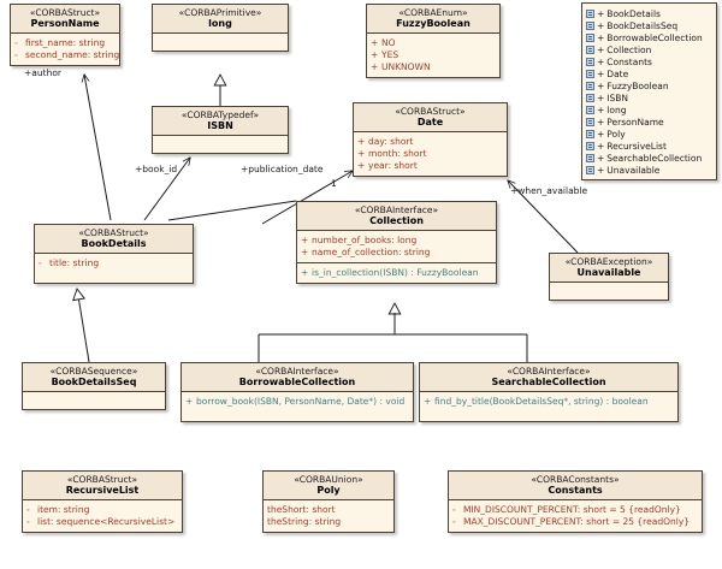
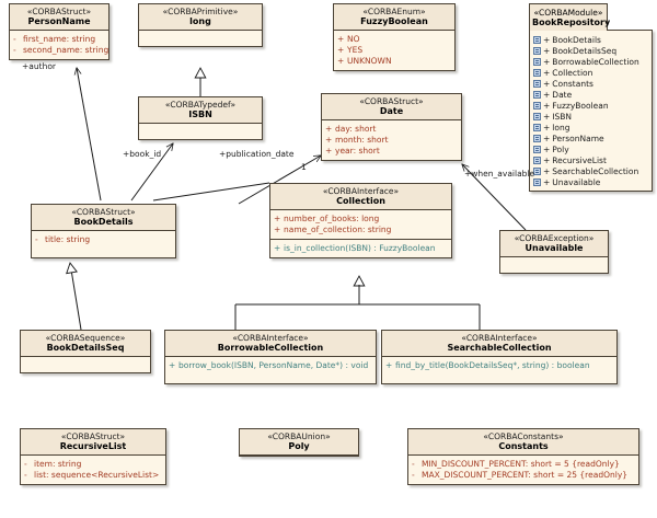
  +author
  +book_id
  +publication_date
  1
  +when_available
  «CORBAStruct»
  PersonName
  -
  first_name: string
  -
  second_name: string
  «CORBAPrimitive»
  long
  «CORBAEnum»
  FuzzyBoolean
  +
  NO
  +
  YES
  +
  UNKNOWN
+ «CORBAModule»
+ BookRepository
  +
  BookDetails
  +
  BookDetailsSeq
  +
  BorrowableCollection
  +
  Collection
  +
  Constants
  +
  Date
  +
  FuzzyBoolean
  +
  ISBN
  +
  long
  +
  PersonName
  +
  Poly
  +
  RecursiveList
  +
  SearchableCollection
  +
  Unavailable
  «CORBATypedef»
  ISBN
  «CORBAStruct»
  Date
  +
  day: short
  +
  month: short
  +
  year: short
  «CORBAStruct»
  BookDetails
  -
  title: string
  «CORBAInterface»
  Collection
  +
  number_of_books: long
  +
  name_of_collection: string
  +
  is_in_collection(ISBN) : FuzzyBoolean
  «CORBAException»
  Unavailable
  «CORBASequence»
  BookDetailsSeq
  «CORBAInterface»
  BorrowableCollection
  +
  borrow_book(ISBN, PersonName, Date*) : void
  «CORBAInterface»
  SearchableCollection
  +
  find_by_title(BookDetailsSeq*, string) : boolean
  «CORBAStruct»
  RecursiveList
  -
  item: string
  -
  list: sequence<RecursiveList>
  «CORBAUnion»
  Poly
- theShort: short
- theString: string
  «CORBAConstants»
  Constants
  -
  MIN_DISCOUNT_PERCENT: short = 5 {readOnly}
  -
  MAX_DISCOUNT_PERCENT: short = 25 {readOnly}
